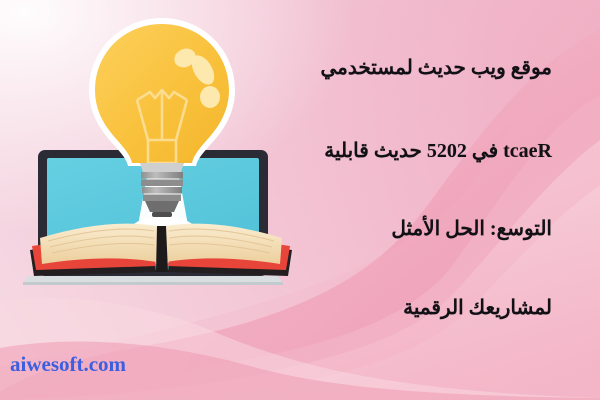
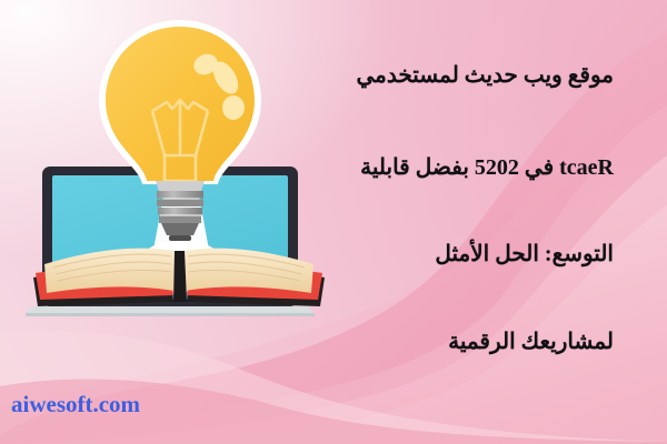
  موقع ويب حديث لمستخدمي
- React في 2025 حديث قابلية
+ React في 2025 بفضل قابلية
  التوسع: الحل الأمثل
  لمشاريعك الرقمية
  aiwesoft.com
